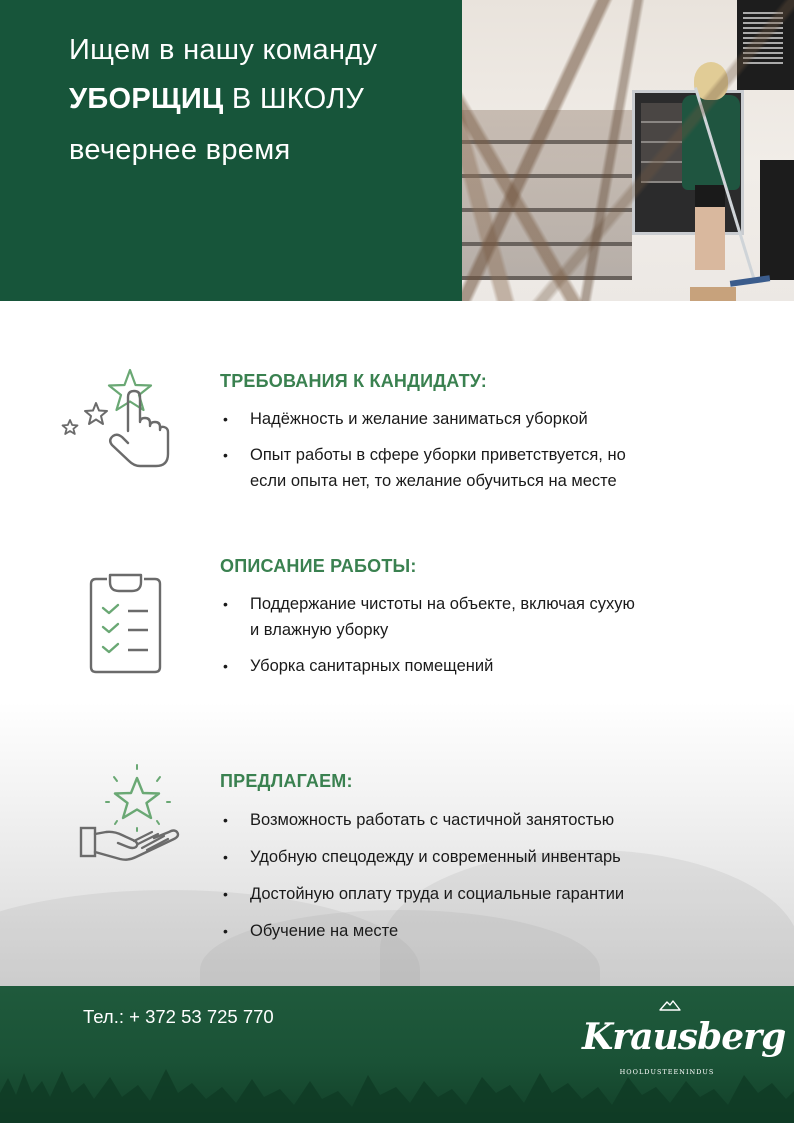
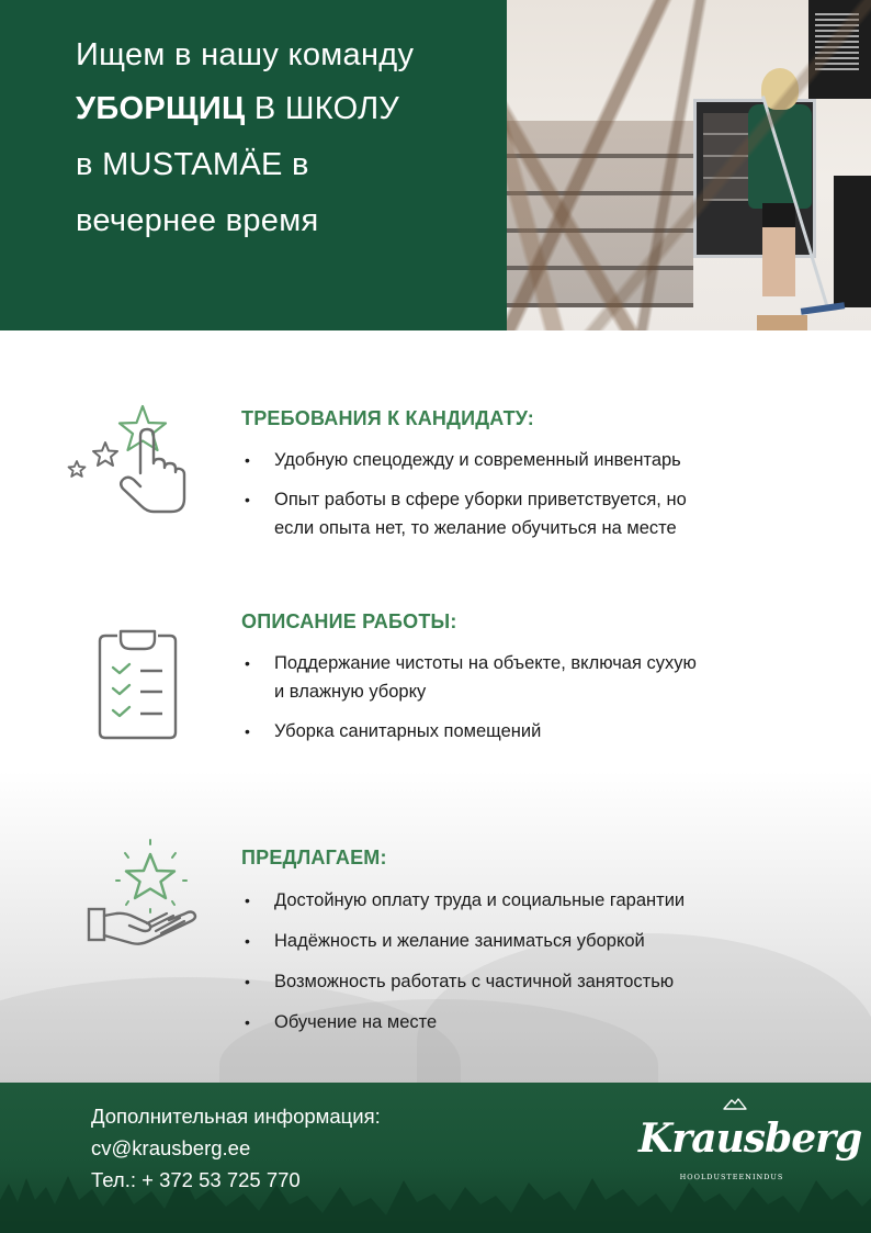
  Ищем в нашу команду
  УБОРЩИЦ В ШКОЛУ
+ в MUSTAMÄE в
  вечернее время
  ТРЕБОВАНИЯ К КАНДИДАТУ:
  •
- Надёжность и желание заниматься уборкой
+ Удобную спецодежду и современный инвентарь
  •
  Опыт работы в сфере уборки приветствуется, но
  если опыта нет, то желание обучиться на месте
  ОПИСАНИЕ РАБОТЫ:
  •
  Поддержание чистоты на объекте, включая сухую
  и влажную уборку
  •
  Уборка санитарных помещений
  ПРЕДЛАГАЕМ:
  •
- Возможность работать с частичной занятостью
+ Достойную оплату труда и социальные гарантии
  •
- Удобную спецодежду и современный инвентарь
+ Надёжность и желание заниматься уборкой
  •
- Достойную оплату труда и социальные гарантии
+ Возможность работать с частичной занятостью
  •
  Обучение на месте
+ Дополнительная информация:
+ cv@krausberg.ee
  Тел.: + 372 53 725 770
  Krausberg
  HOOLDUSTEENINDUS
